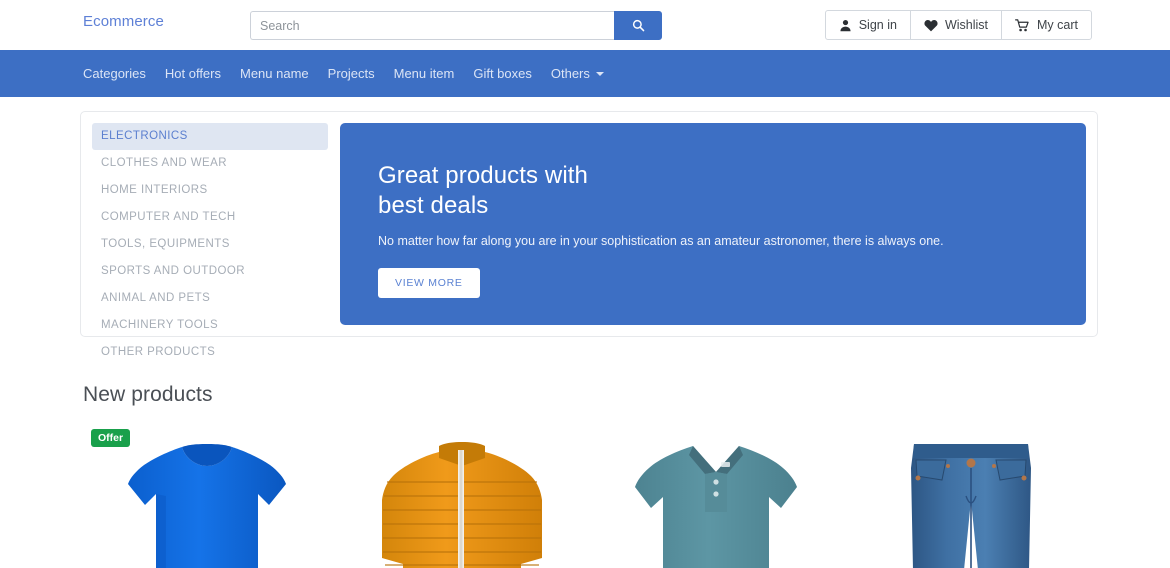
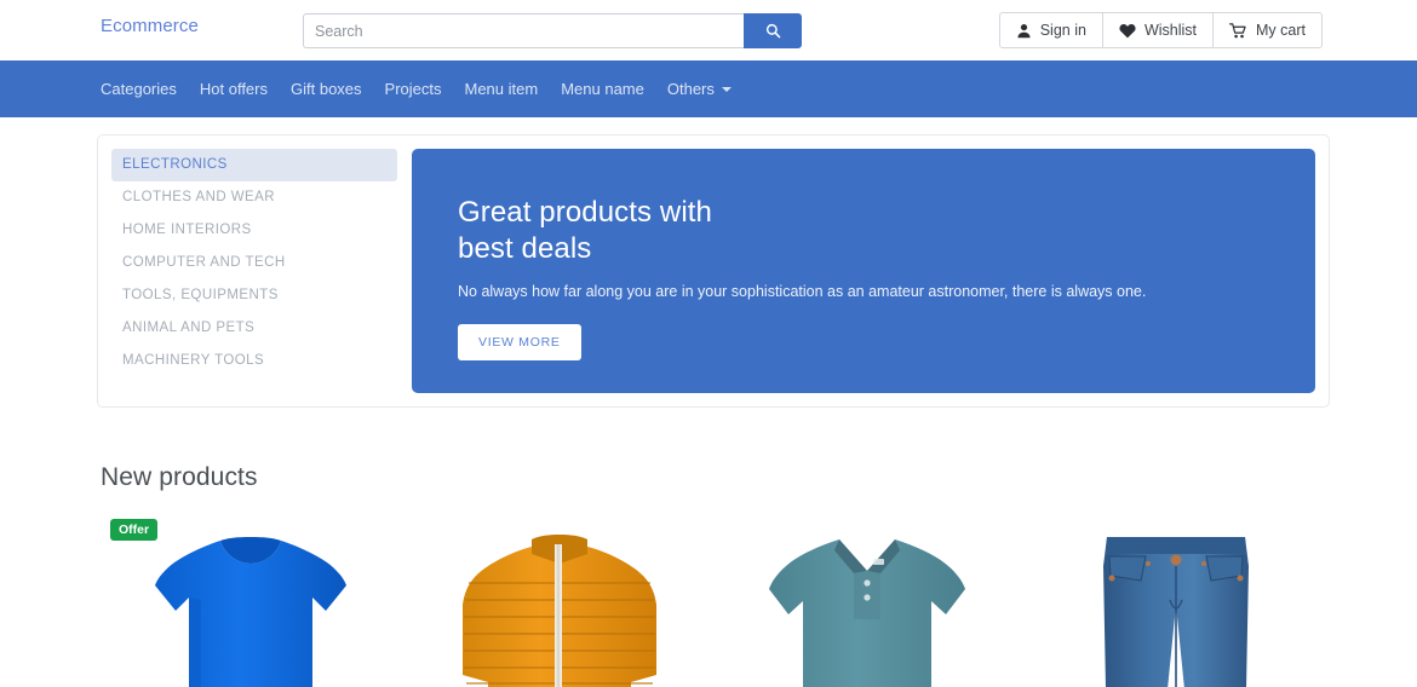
  Ecommerce
  Search
  Sign in
  Wishlist
  My cart
  Categories
  Hot offers
- Menu name
+ Gift boxes
  Projects
  Menu item
- Gift boxes
+ Menu name
  Others
  ELECTRONICS
  CLOTHES AND WEAR
  HOME INTERIORS
  COMPUTER AND TECH
  TOOLS, EQUIPMENTS
- SPORTS AND OUTDOOR
  ANIMAL AND PETS
  MACHINERY TOOLS
- OTHER PRODUCTS
  Great products with
  best deals
- No matter how far along you are in your sophistication as an amateur astronomer, there is always one.
+ No always how far along you are in your sophistication as an amateur astronomer, there is always one.
  VIEW MORE
  New products
  Offer
